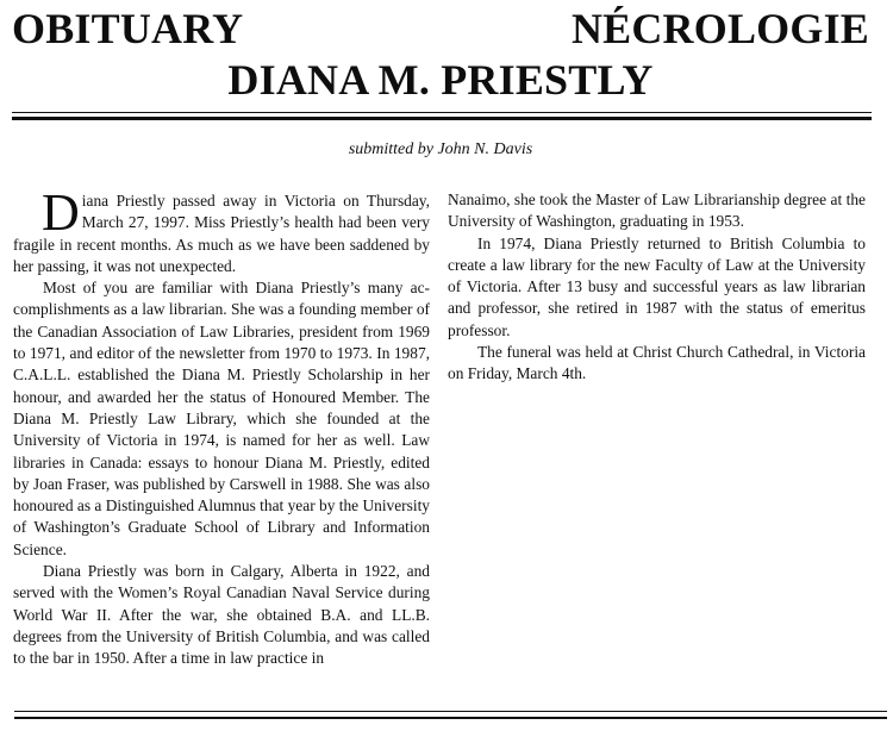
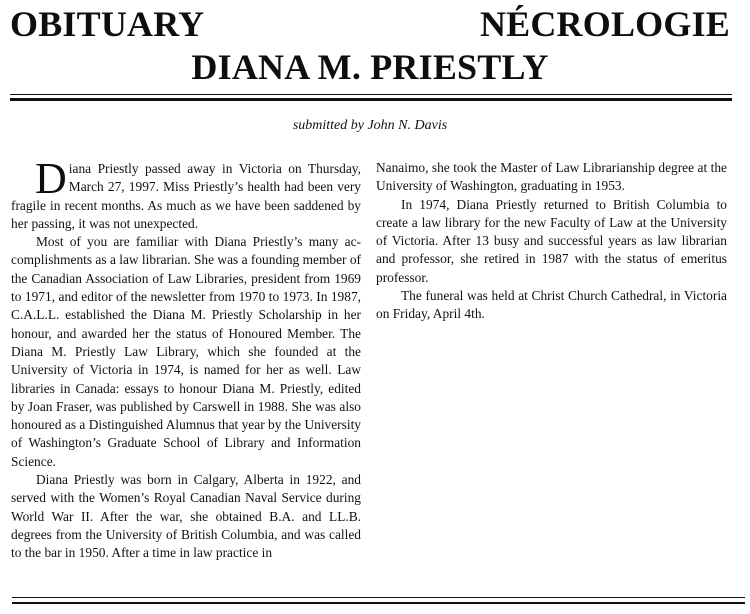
  OBITUARY
  NÉCROLOGIE
  DIANA M. PRIESTLY
  submitted by John N. Davis
  D
  iana Priestly passed away in Victoria on Thursday, March 27, 1997. Miss Priestly’s health had been very fragile in recent months. As much as we have been saddened by her passing, it was not unexpected.
  Most of you are familiar with Diana Priestly’s many ac­complishments as a law librarian. She was a founding mem­ber of the Canadian Association of Law Libraries, president from 1969 to 1971, and editor of the newsletter from 1970 to 1973. In 1987, C.A.L.L. established the Diana M. Priestly Scholarship in her honour, and awarded her the status of Honoured Member. The Diana M. Priestly Law Library, which she founded at the University of Victoria in 1974, is named for her as well. Law libraries in Canada: essays to honour Diana M. Priestly, edited by Joan Fraser, was pub­lished by Carswell in 1988. She was also honoured as a Dis­tinguished Alumnus that year by the University of Washing­ton’s Graduate School of Library and Information Science.
  Diana Priestly was born in Calgary, Alberta in 1922, and served with the Women’s Royal Canadian Naval Service dur­ing World War II. After the war, she obtained B.A. and LL.B. degrees from the University of British Columbia, and was called to the bar in 1950. After a time in law practice in
  Nanaimo, she took the Master of Law Librarianship degree at the University of Washington, graduating in 1953.
  In 1974, Diana Priestly returned to British Columbia to create a law library for the new Faculty of Law at the Univer­sity of Victoria. After 13 busy and successful years as law librarian and professor, she retired in 1987 with the status of emeritus professor.
- The funeral was held at Christ Church Cathedral, in Vic­toria on Friday, March 4th.
+ The funeral was held at Christ Church Cathedral, in Vic­toria on Friday, April 4th.
